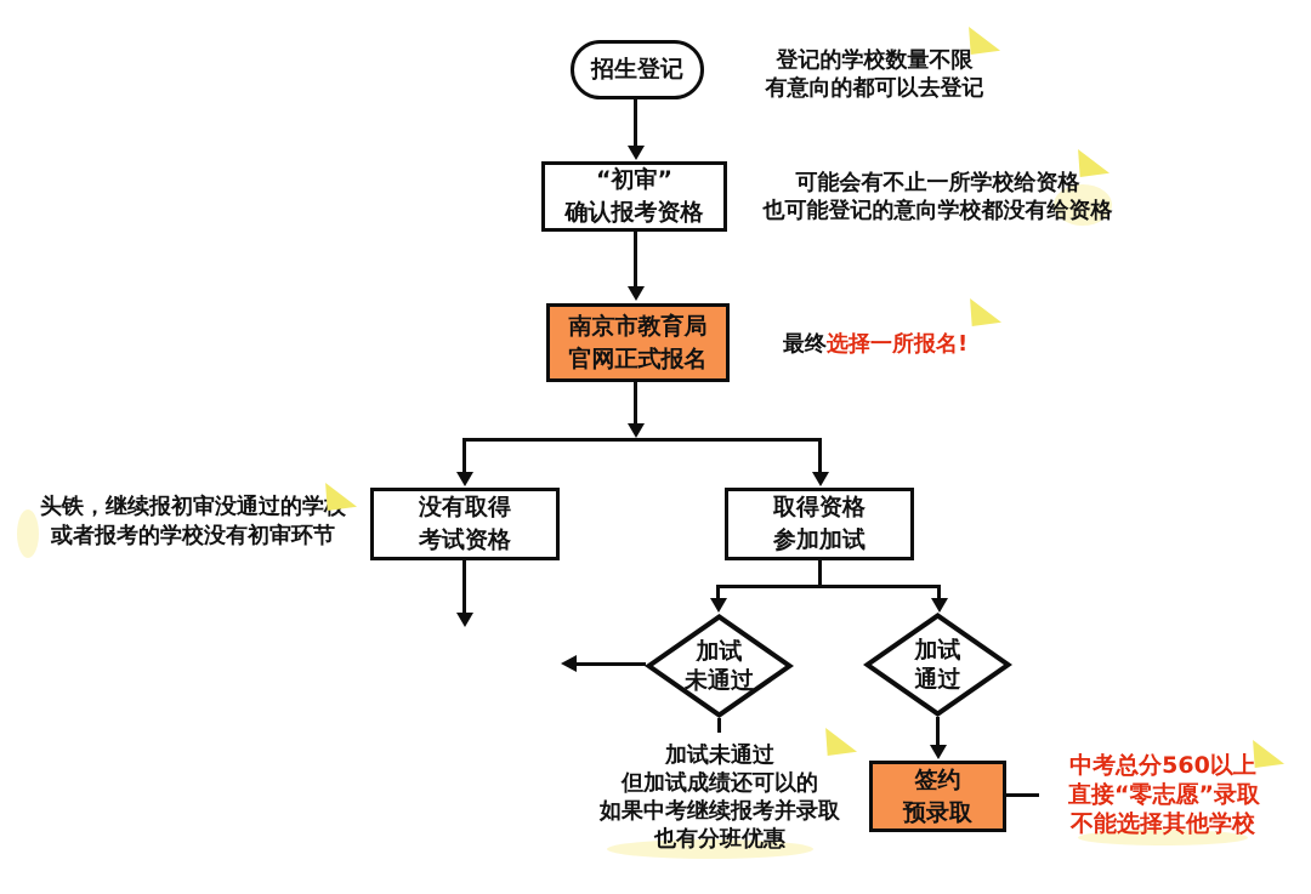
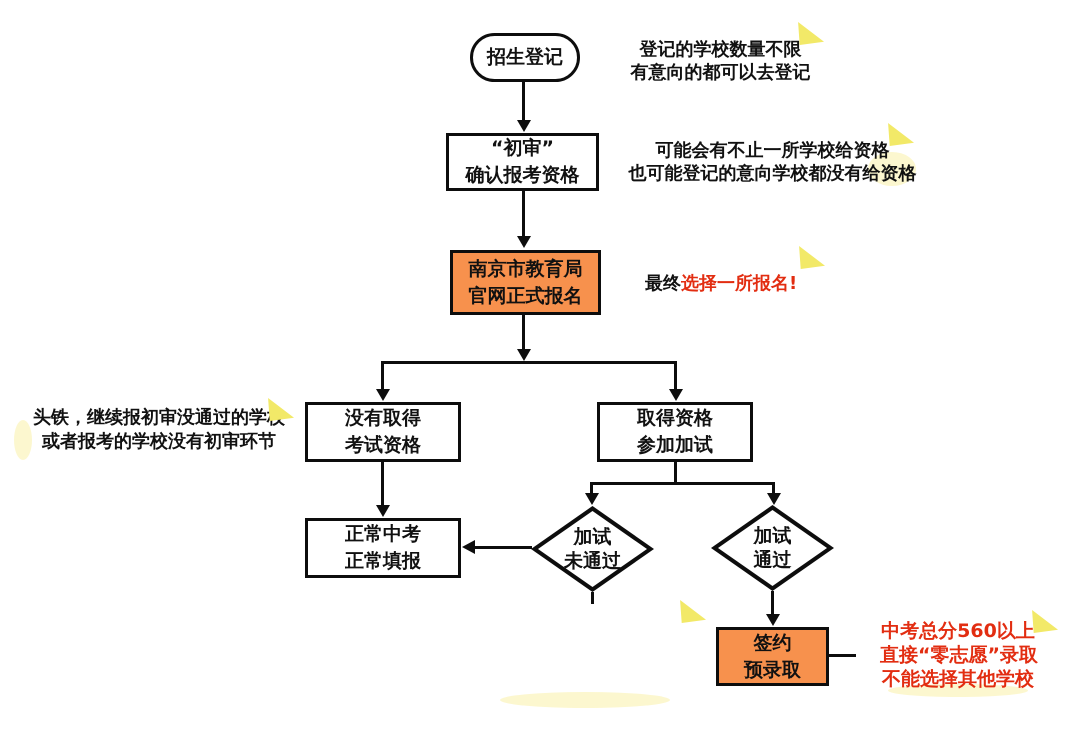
  招生登记
  “初审”
  确认报考资格
  南京市教育局
  官网正式报名
  没有取得
  考试资格
  取得资格
  参加加试
+ 正常中考
+ 正常填报
  加试
  未通过
  加试
  通过
  签约
  预录取
  登记的学校数量不限
  有意向的都可以去登记
  可能会有不止一所学校给资格
  也可能登记的意向学校都没有给资格
  最终选择一所报名!
  头铁，继续报初审没通过的学
  或者报考的学校没有初审环节
- 加试未通过
- 但加试成绩还可以的
- 如果中考继续报考并录取
- 也有分班优惠
  中考总分560以上
  直接“零志愿”录取
  不能选择其他学校
